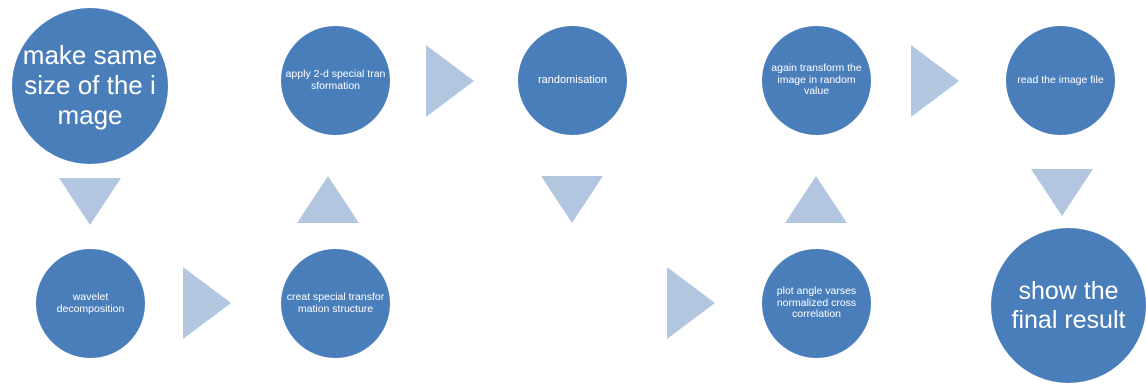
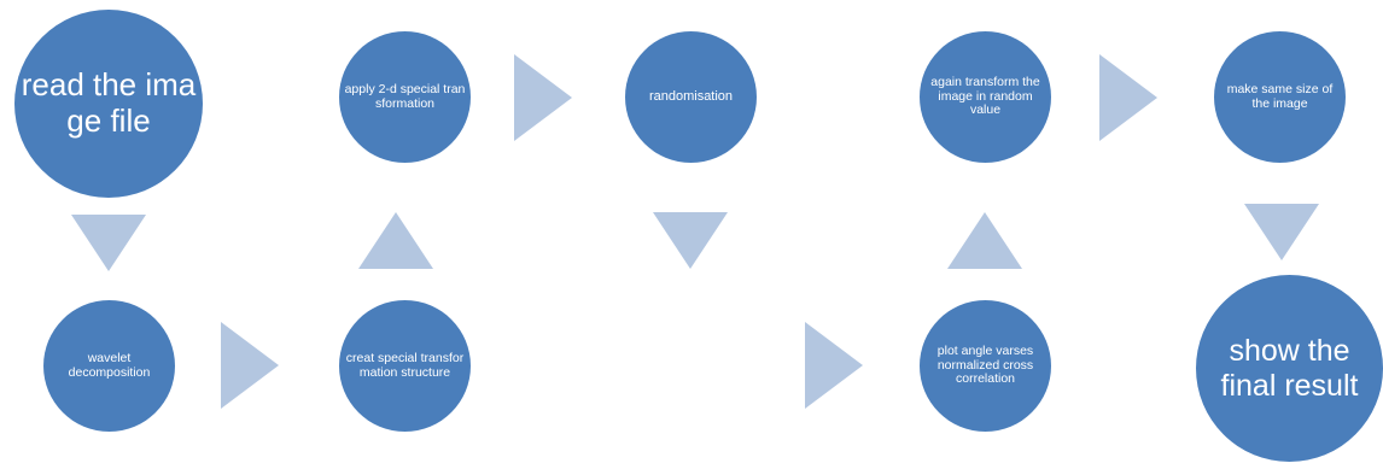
- make same size of the image
+ read the image file
  apply 2-d special transformation
  randomisation
  again transform the image in random value
- read the image file
+ make same size of the image
  wavelet decomposition
  creat special transformation structure
  plot angle varses normalized cross correlation
  show the final result
